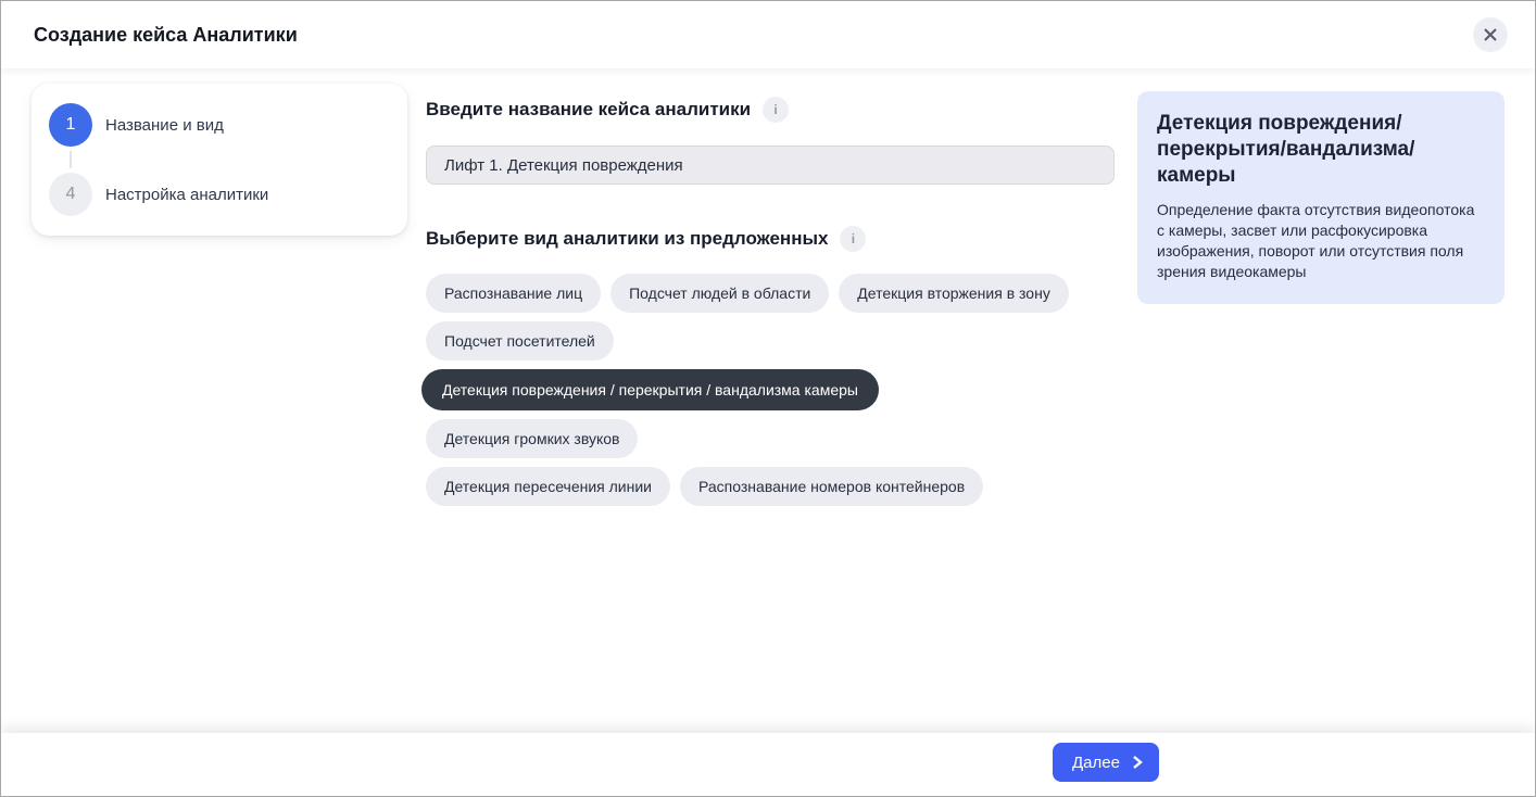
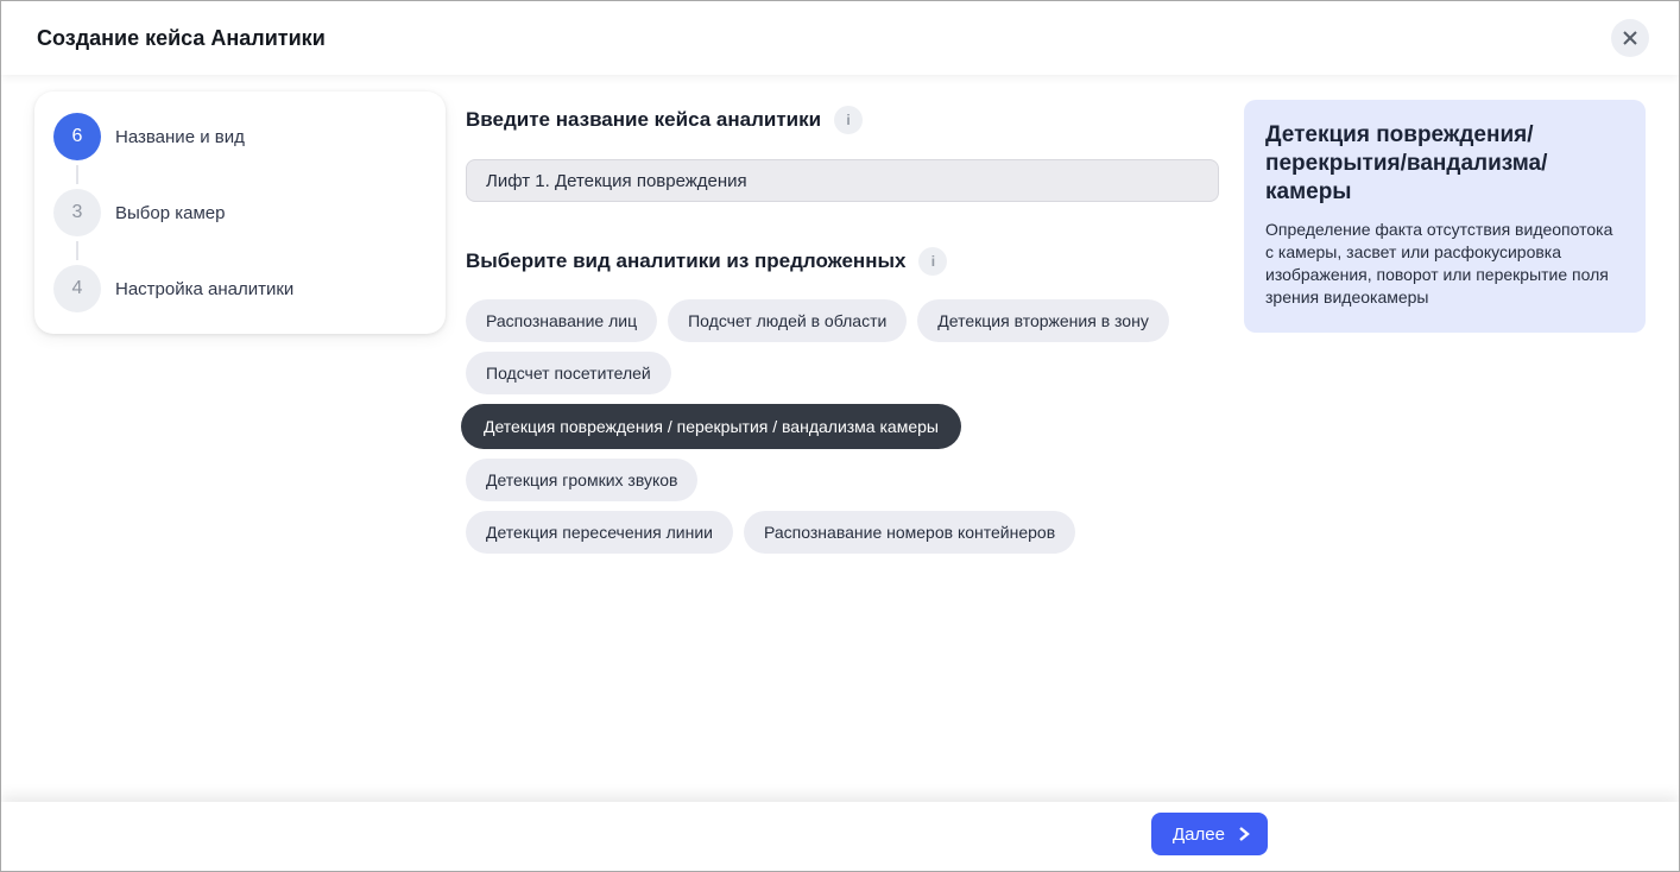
  Создание кейса Аналитики
- 1
+ 6
  Название и вид
+ 3
+ Выбор камер
  4
  Настройка аналитики
  Введите название кейса аналитики
  i
  Лифт 1. Детекция повреждения
  Выберите вид аналитики из предложенных
  i
  Распознавание лиц
  Подсчет людей в области
  Детекция вторжения в зону
  Подсчет посетителей
  Детекция повреждения / перекрытия / вандализма камеры
  Детекция громких звуков
  Детекция пересечения линии
  Распознавание номеров контейнеров
  Детекция повреждения/перекрытия/вандализма/камеры
- Определение факта отсутствия видеопотока с камеры, засвет или расфокусировка изображения, поворот или отсутствия поля зрения видеокамеры
+ Определение факта отсутствия видеопотока с камеры, засвет или расфокусировка изображения, поворот или перекрытие поля зрения видеокамеры
  Далее
